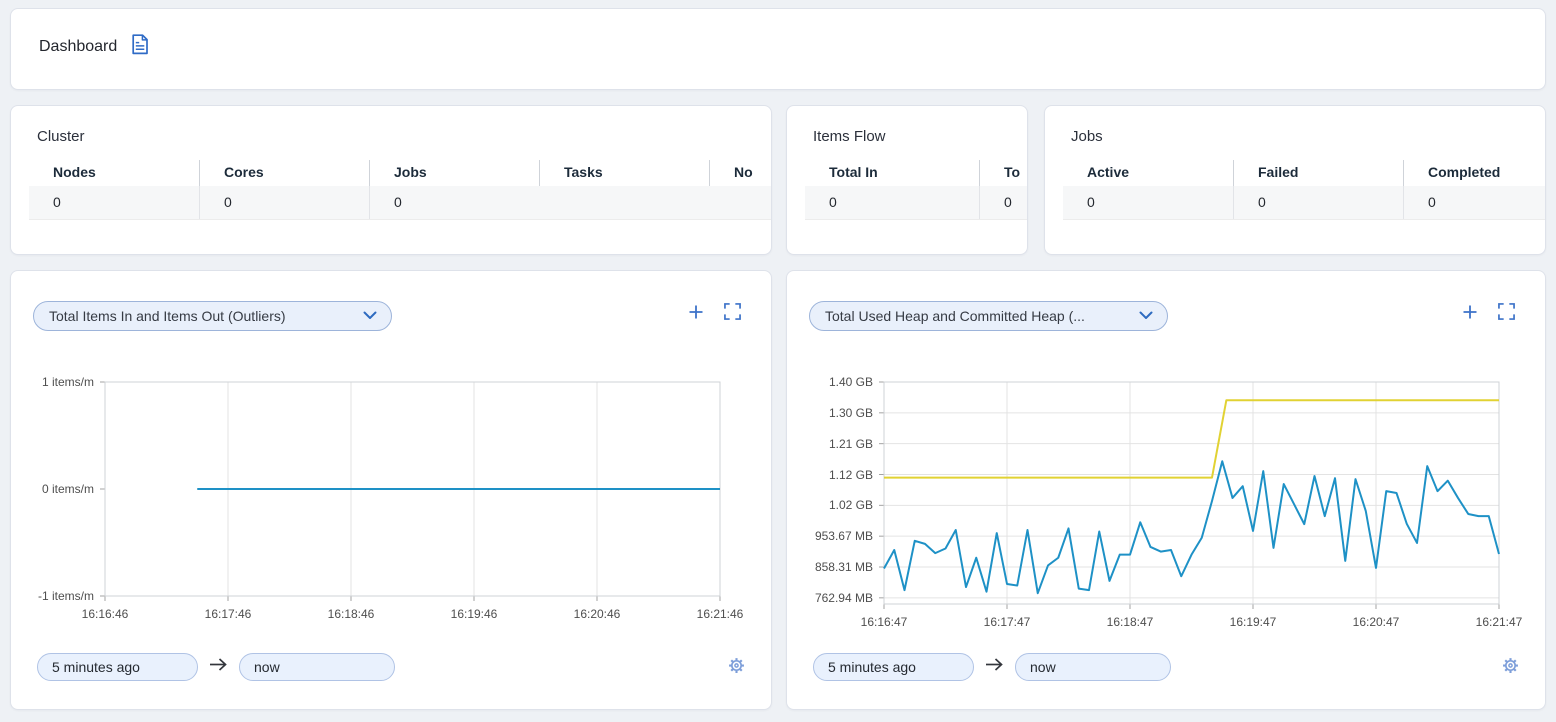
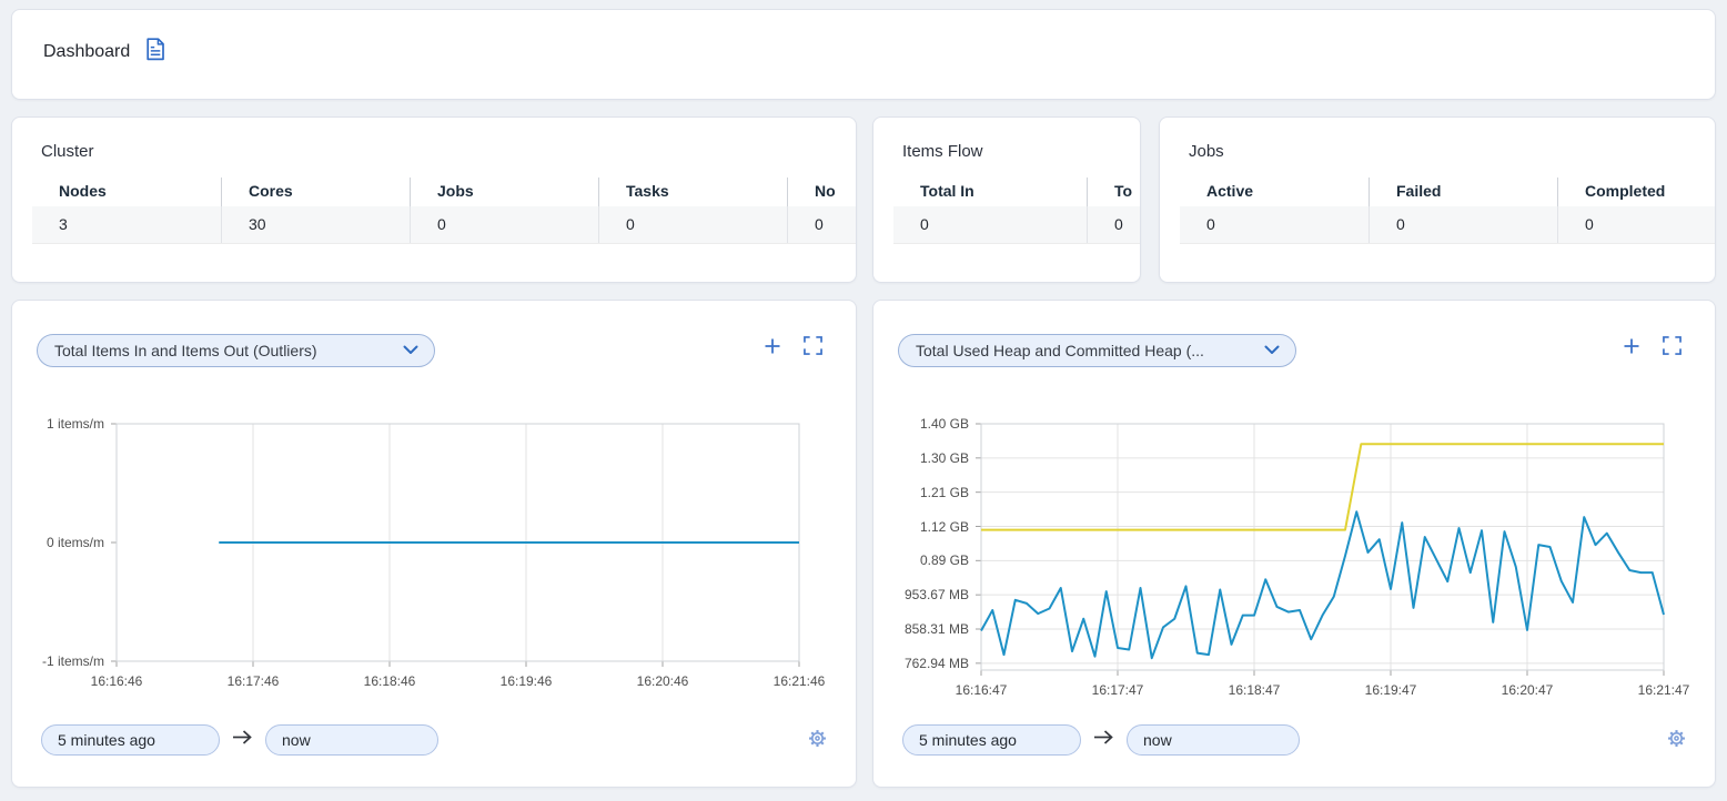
  Dashboard
  Cluster
  Nodes
  Cores
  Jobs
  Tasks
  No
+ 3
+ 30
  0
  0
  0
  Items Flow
  Total In
  To
  0
  0
  Jobs
  Active
  Failed
  Completed
  0
  0
  0
  Total Items In and Items Out (Outliers)
  1 items/m
  0 items/m
  -1 items/m
  16:16:46
  16:17:46
  16:18:46
  16:19:46
  16:20:46
  16:21:46
  5 minutes ago
  now
  Total Used Heap and Committed Heap (...
  1.40 GB
  1.30 GB
  1.21 GB
  1.12 GB
- 1.02 GB
+ 0.89 GB
  953.67 MB
  858.31 MB
  762.94 MB
  16:16:47
  16:17:47
  16:18:47
  16:19:47
  16:20:47
  16:21:47
  5 minutes ago
  now
